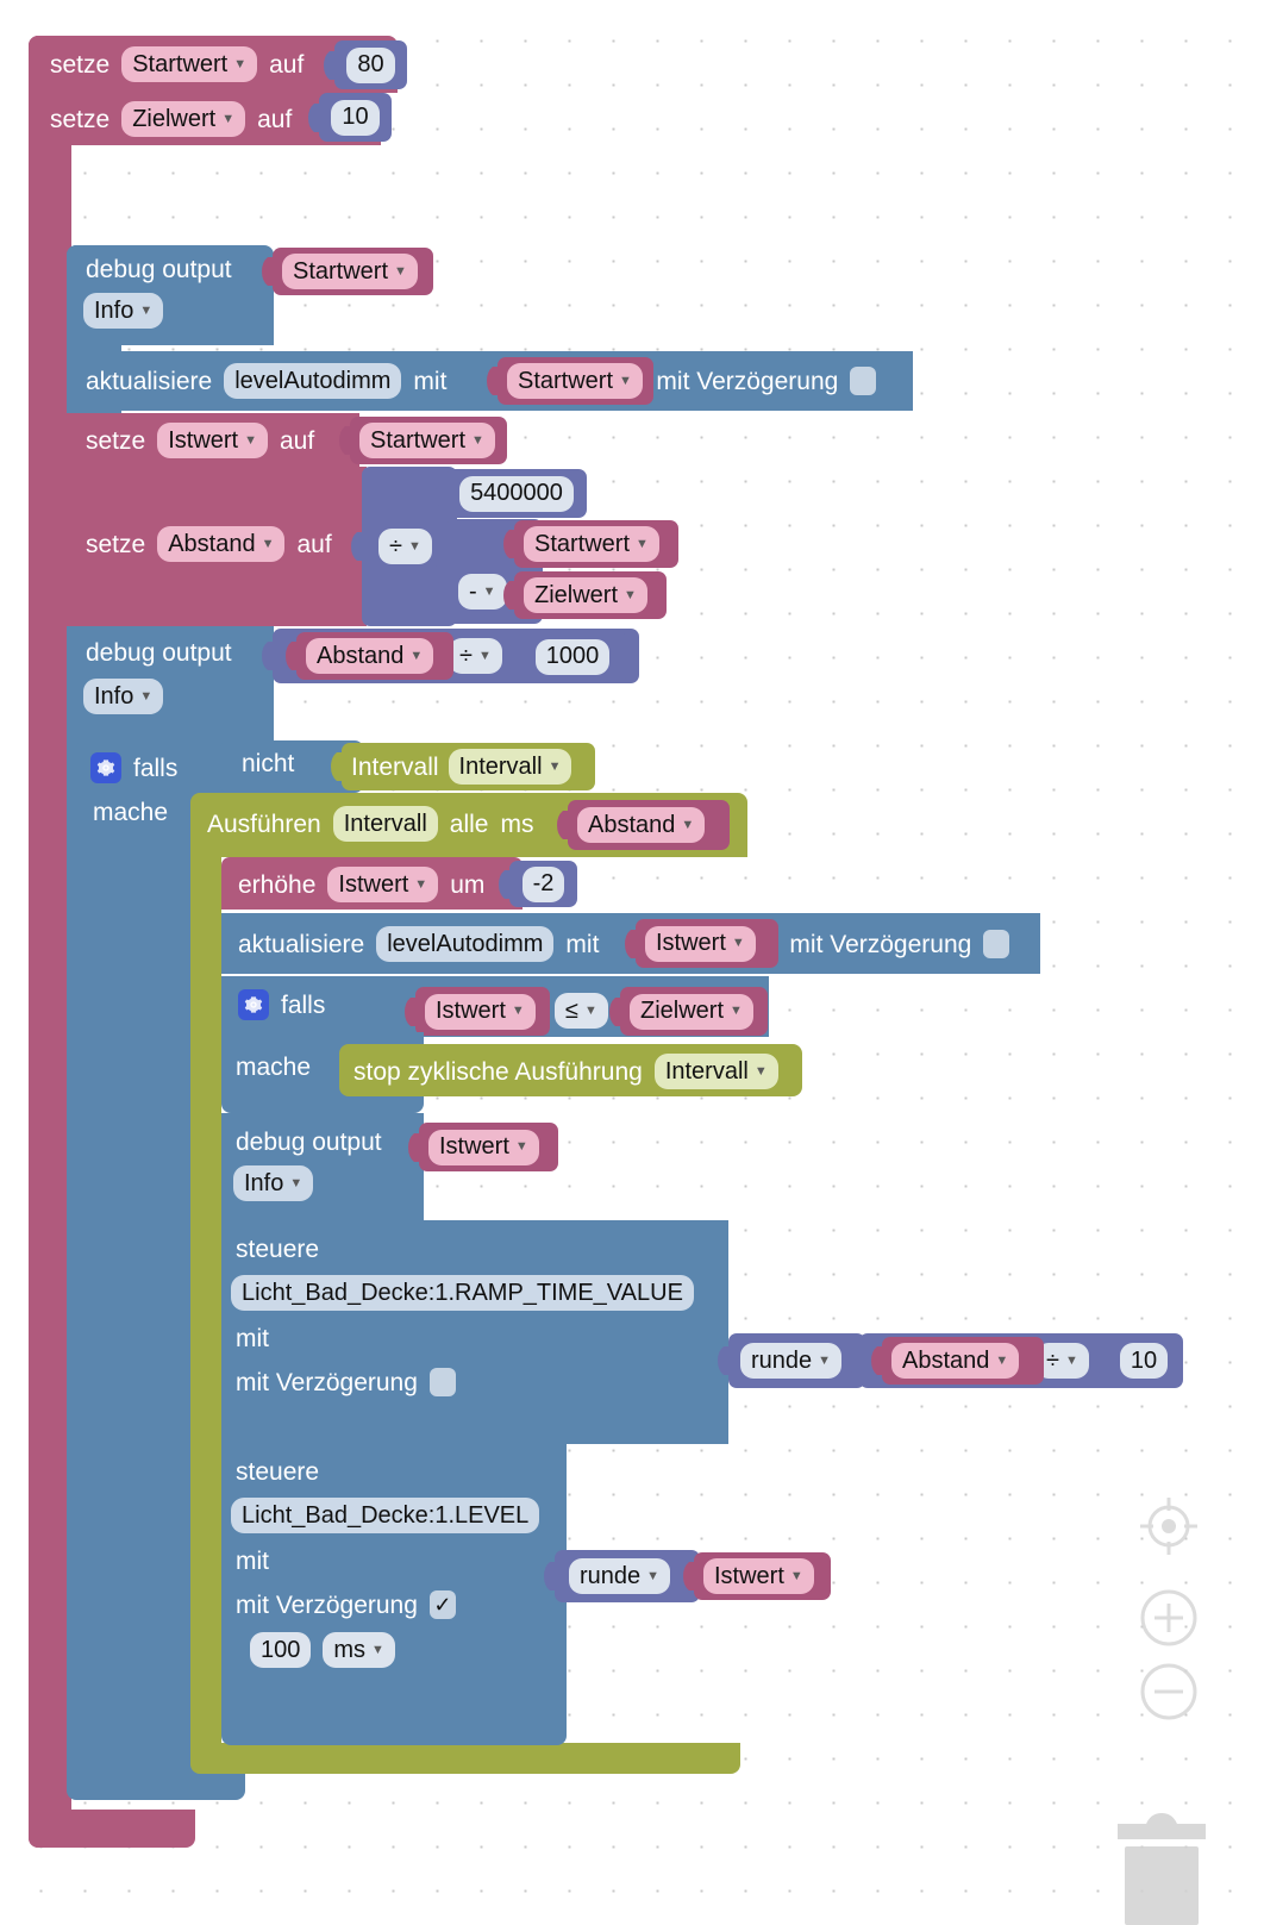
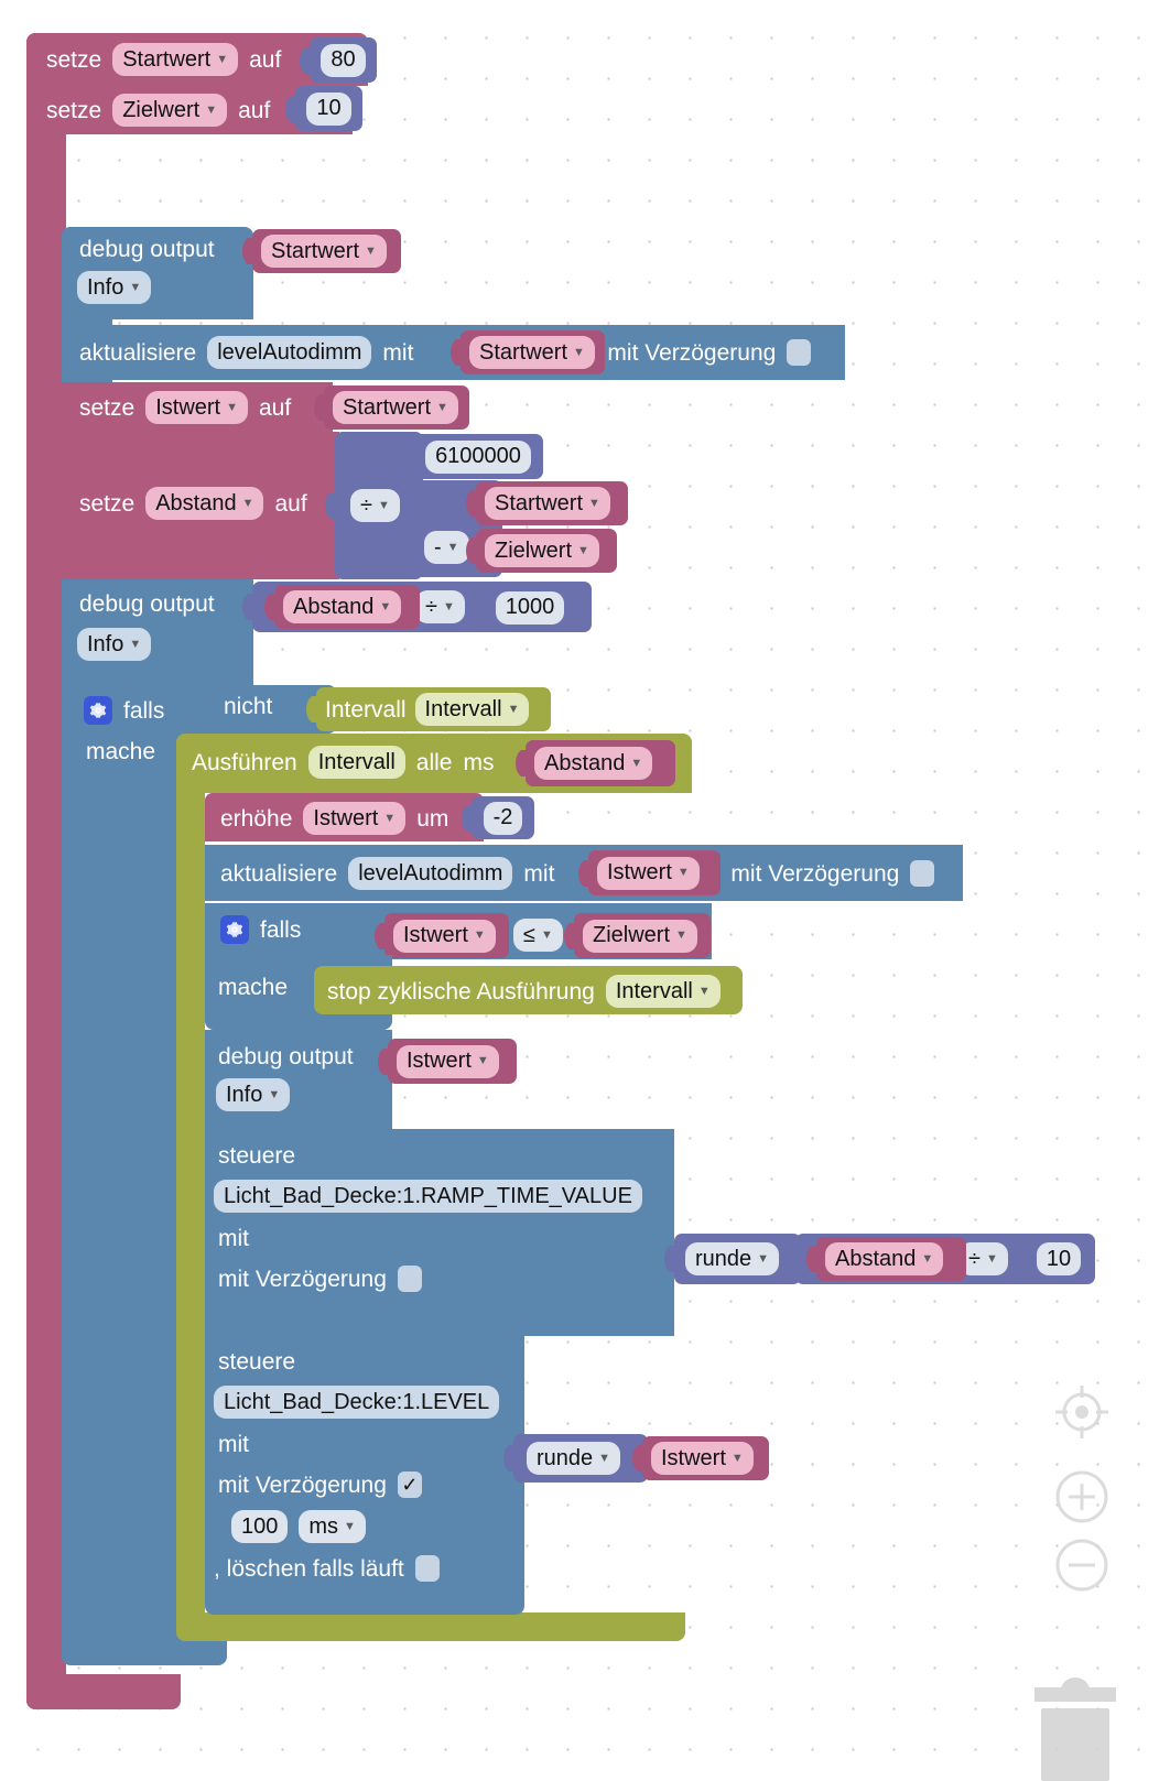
  setze
  Startwert
  ▼
  auf
  80
  setze
  Zielwert
  ▼
  auf
  10
  debug output
  Info
  ▼
  Startwert
  ▼
  aktualisiere
  levelAutodimm
  mit
  mit Verzögerung
  Startwert
  ▼
  setze
  Istwert
  ▼
  auf
  Startwert
  ▼
  setze
  Abstand
  ▼
  auf
  ÷
  ▼
- 5400000
+ 6100000
  -
  ▼
  Startwert
  ▼
  Zielwert
  ▼
  debug output
  Info
  ▼
  ÷
  ▼
  Abstand
  ▼
  1000
  falls
  nicht
  Intervall
  Intervall
  ▼
  mache
  Ausführen
  Intervall
  alle
  ms
  Abstand
  ▼
  erhöhe
  Istwert
  ▼
  um
  -2
  aktualisiere
  levelAutodimm
  mit
  mit Verzögerung
  Istwert
  ▼
  falls
  Istwert
  ▼
  ≤
  ▼
  Zielwert
  ▼
  mache
  stop zyklische Ausführung
  Intervall
  ▼
  debug output
  Info
  ▼
  Istwert
  ▼
  steuere
  Licht_Bad_Decke:1.RAMP_TIME_VALUE
  mit
  mit Verzögerung
  runde
  ▼
  ÷
  ▼
  Abstand
  ▼
  10
  steuere
  Licht_Bad_Decke:1.LEVEL
  mit
  mit Verzögerung
  ✓
  100
  ms
  ▼
+ , löschen falls läuft
  runde
  ▼
  Istwert
  ▼
